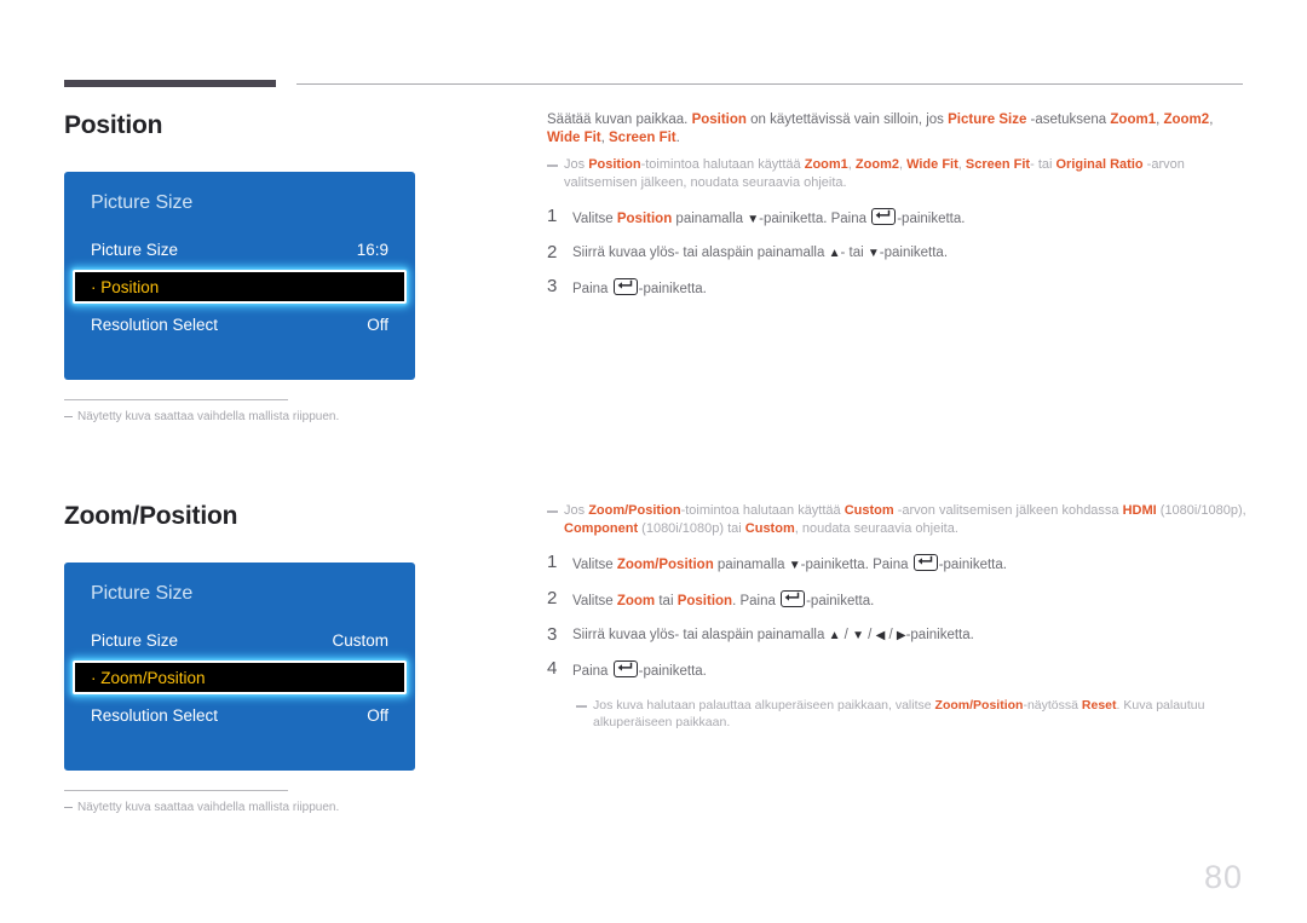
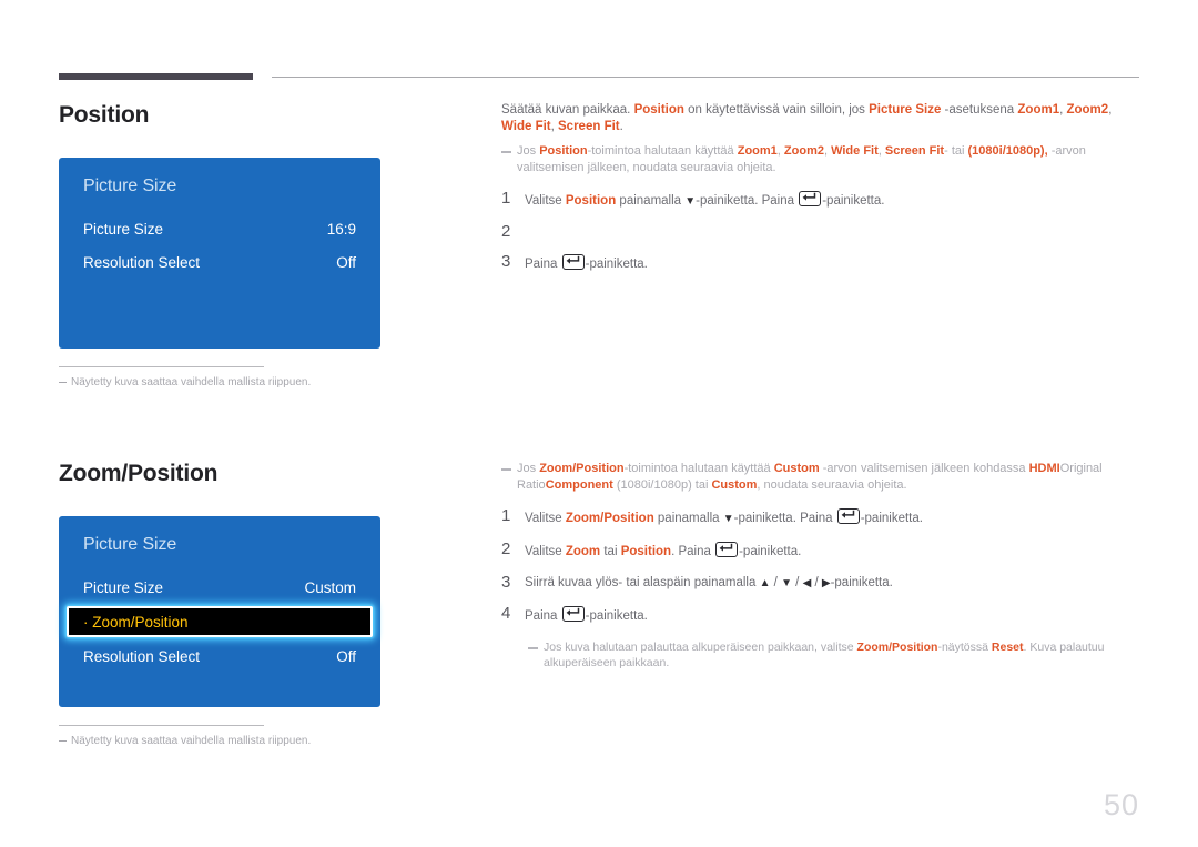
  Position
  Picture Size
  Picture Size
  16:9
- · Position
  Resolution Select
  Off
  Näytetty kuva saattaa vaihdella mallista riippuen.
  Säätää kuvan paikkaa. Position on käytettävissä vain silloin, jos Picture Size -asetuksena Zoom1, Zoom2, Wide Fit, Screen Fit.
- Jos Position-toimintoa halutaan käyttää Zoom1, Zoom2, Wide Fit, Screen Fit- tai Original Ratio -arvon valitsemisen jälkeen, noudata seuraavia ohjeita.
+ Jos Position-toimintoa halutaan käyttää Zoom1, Zoom2, Wide Fit, Screen Fit- tai (1080i/1080p), -arvon valitsemisen jälkeen, noudata seuraavia ohjeita.
  1
  Valitse Position painamalla ▼-painiketta. Paina -painiketta.
  2
- Siirrä kuvaa ylös- tai alaspäin painamalla ▲- tai ▼-painiketta.
  3
  Paina -painiketta.
  Zoom/Position
  Picture Size
  Picture Size
  Custom
  · Zoom/Position
  Resolution Select
  Off
  Näytetty kuva saattaa vaihdella mallista riippuen.
- Jos Zoom/Position-toimintoa halutaan käyttää Custom -arvon valitsemisen jälkeen kohdassa HDMI (1080i/1080p), Component (1080i/1080p) tai Custom, noudata seuraavia ohjeita.
+ Jos Zoom/Position-toimintoa halutaan käyttää Custom -arvon valitsemisen jälkeen kohdassa HDMIOriginal RatioComponent (1080i/1080p) tai Custom, noudata seuraavia ohjeita.
  1
  Valitse Zoom/Position painamalla ▼-painiketta. Paina -painiketta.
  2
  Valitse Zoom tai Position. Paina -painiketta.
  3
  Siirrä kuvaa ylös- tai alaspäin painamalla ▲ / ▼ / ◀ / ▶-painiketta.
  4
  Paina -painiketta.
  Jos kuva halutaan palauttaa alkuperäiseen paikkaan, valitse Zoom/Position-näytössä Reset. Kuva palautuu alkuperäiseen paikkaan.
- 80
+ 50
